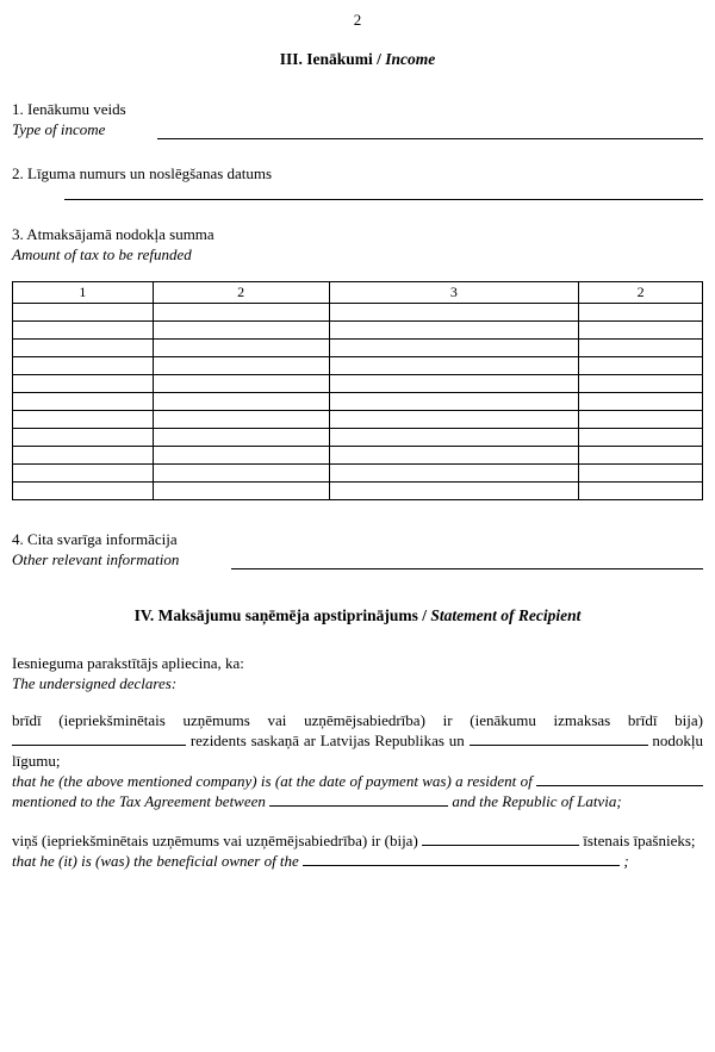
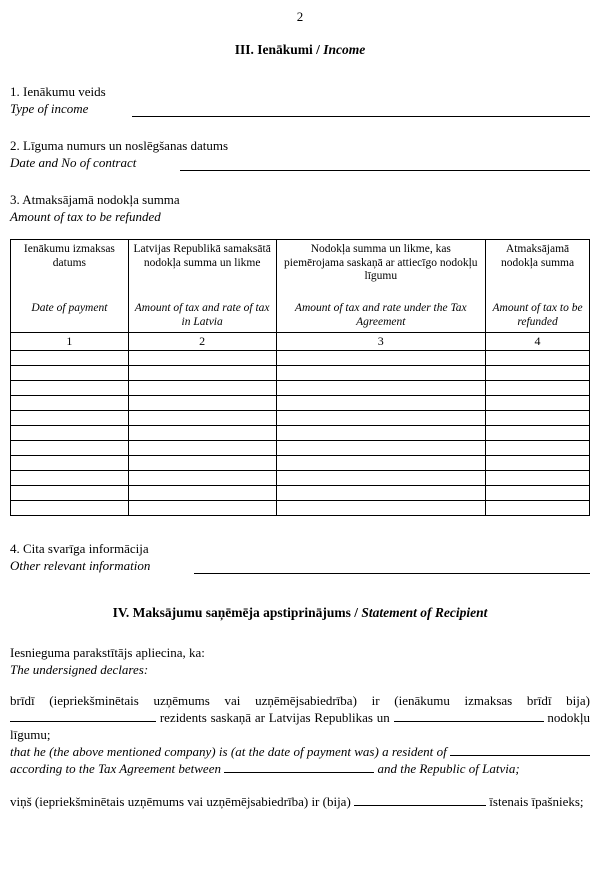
  2
  III. Ienākumi / Income
  1. Ienākumu veids
  Type of income
  2. Līguma numurs un noslēgšanas datums
+ Date and No of contract
  3. Atmaksājamā nodokļa summa
  Amount of tax to be refunded
+ Ienākumu izmaksas datums Date of payment	Latvijas Republikā samaksātā nodokļa summa un likme Amount of tax and rate of tax in Latvia	Nodokļa summa un likme, kas piemērojama saskaņā ar attiecīgo nodokļu līgumu Amount of tax and rate under the Tax Agreement	Atmaksājamā nodokļa summa Amount of tax to be refunded
- 1	2	3	2
+ 1	2	3	4
  4. Cita svarīga informācija
  Other relevant information
  IV. Maksājumu saņēmēja apstiprinājums / Statement of Recipient
  Iesnieguma parakstītājs apliecina, ka:
  The undersigned declares:
  brīdī (iepriekšminētais uzņēmums vai uzņēmējsabiedrība) ir (ienākumu izmaksas brīdī bija) rezidents saskaņā ar Latvijas Republikas un nodokļu līgumu;
- that he (the above mentioned company) is (at the date of payment was) a resident of mentioned to the Tax Agreement between and the Republic of Latvia;
+ that he (the above mentioned company) is (at the date of payment was) a resident of according to the Tax Agreement between and the Republic of Latvia;
  viņš (iepriekšminētais uzņēmums vai uzņēmējsabiedrība) ir (bija) īstenais īpašnieks;
- that he (it) is (was) the beneficial owner of the ;
